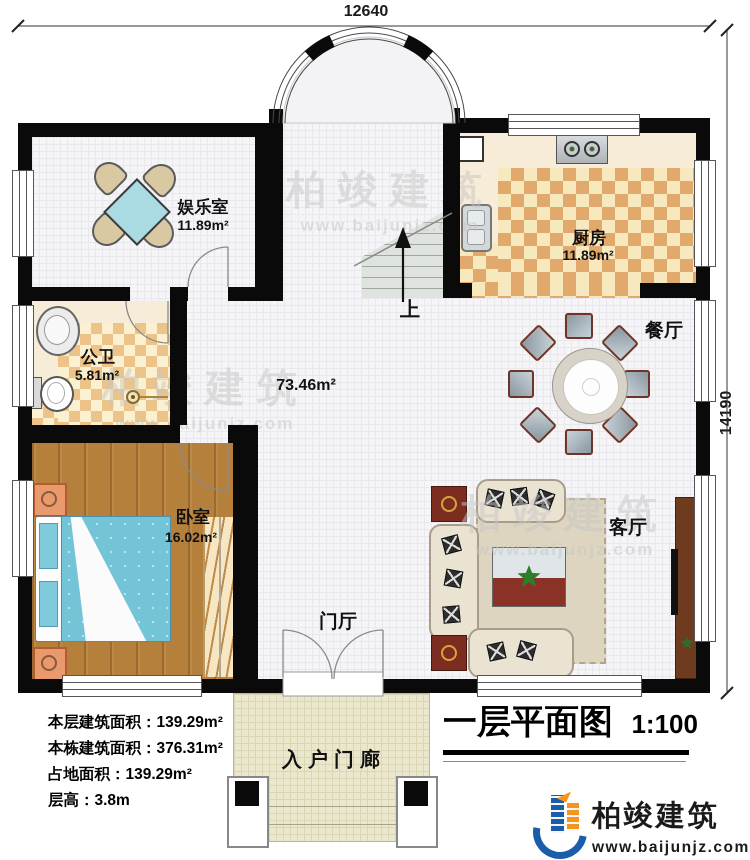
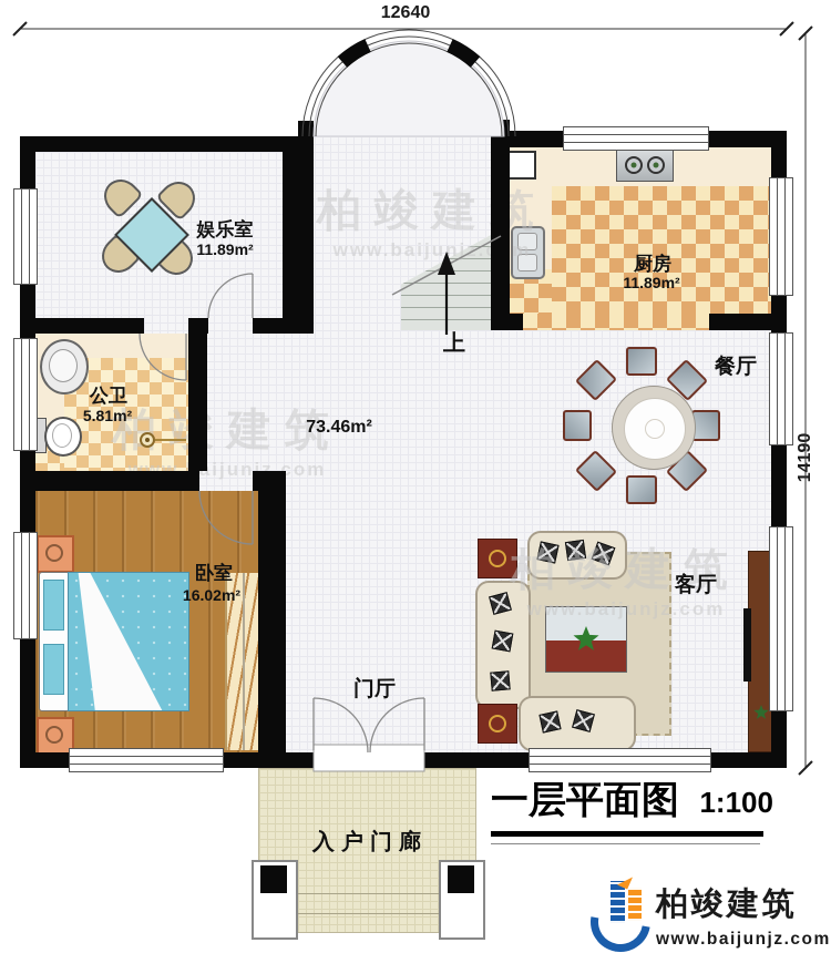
  柏竣建筑
  www.baijunjz.m
  柏建筑
  www.ijunjz.com
  柏竣建筑
  www.baijunjz.com
  娱乐室
  11.89m²
  厨房
  11.89m²
  公卫
  5.81m²
  73.46m²
  餐厅
  客厅
  卧室
  16.02m²
  门厅
  入户门廊
  上
  12640
- 本层建筑面积：139.29m²
- 本栋建筑面积：376.31m²
- 占地面积：139.29m²
- 层高：3.8m
  一层平面图 1:100
  柏竣建筑
  www.baijunjz.com
